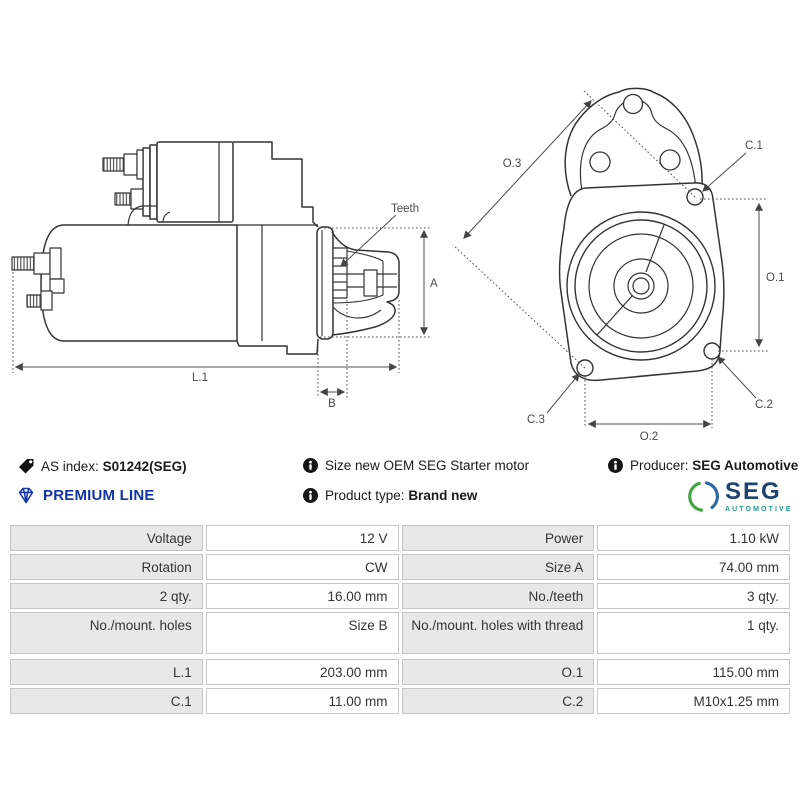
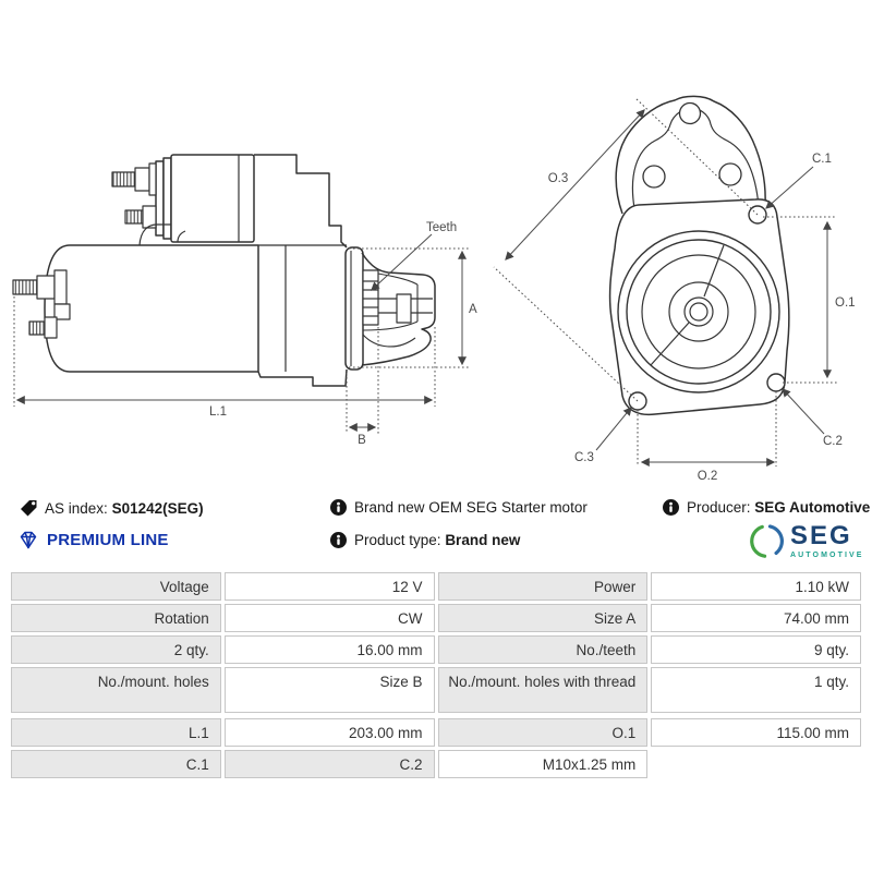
  L.1
  B
  A
  Teeth
  O.3
  C.1
  O.1
  C.2
  C.3
  O.2
  AS index: S01242(SEG)
- Size new OEM SEG Starter motor
+ Brand new OEM SEG Starter motor
  Producer: SEG Automotive
  PREMIUM LINE
  Product type: Brand new
  SEG
  Voltage
  12 V
  Power
  1.10 kW
  Rotation
  CW
  Size A
  74.00 mm
  2 qty.
  16.00 mm
  No./teeth
- 3 qty.
+ 9 qty.
  No./mount. holes
  Size B
  No./mount. holes with thread
  1 qty.
  L.1
  203.00 mm
  O.1
  115.00 mm
  C.1
- 11.00 mm
  C.2
  M10x1.25 mm
